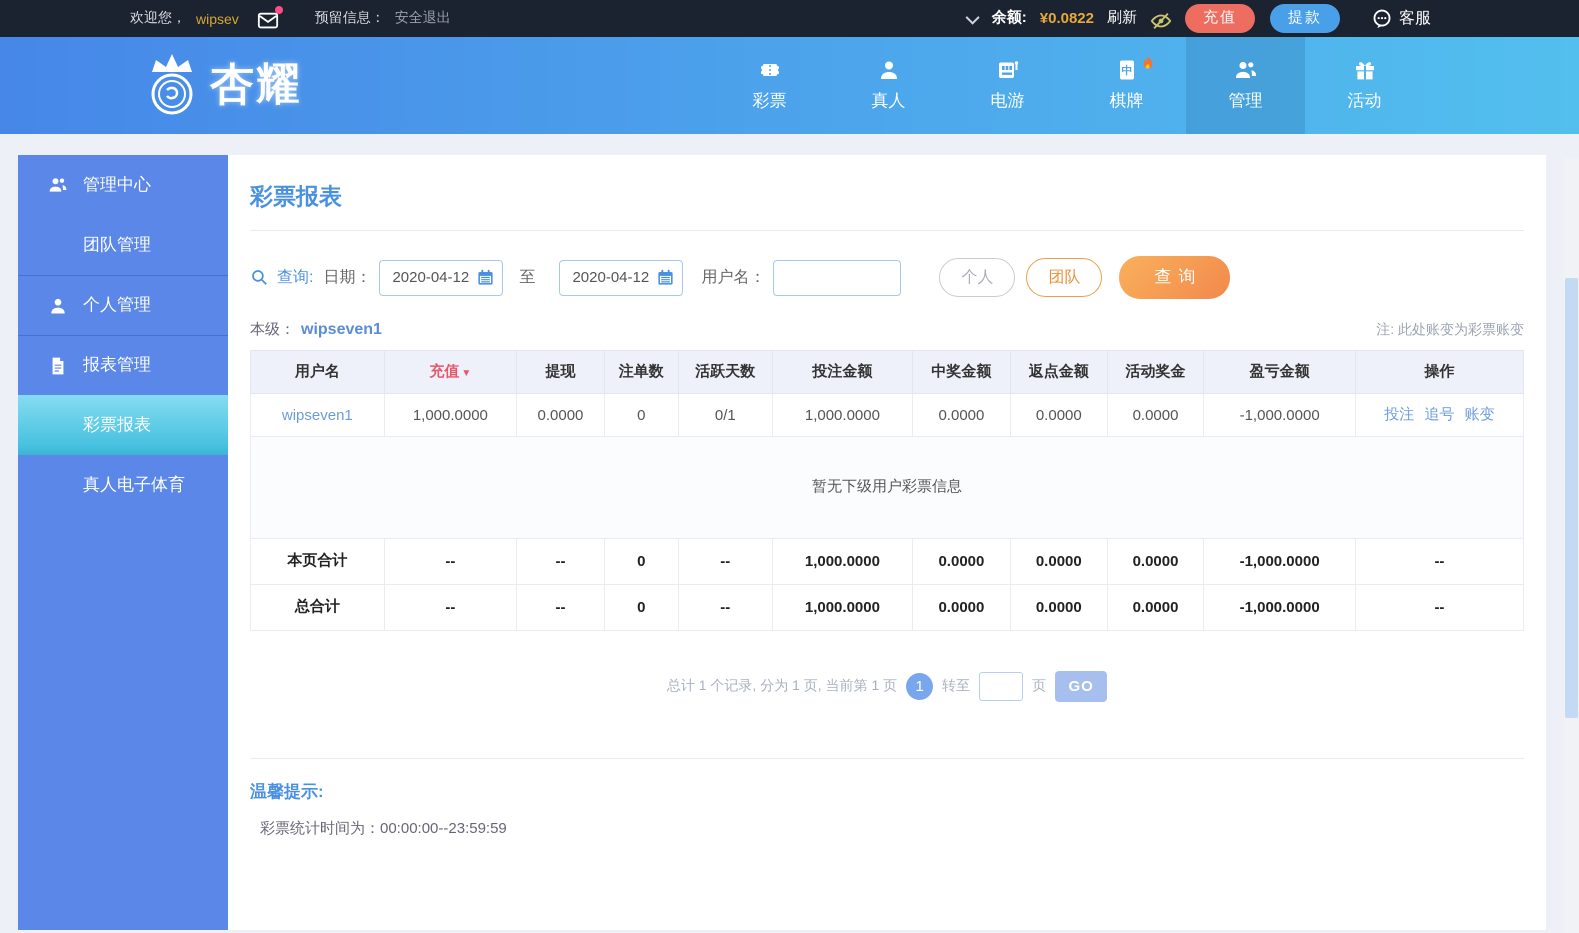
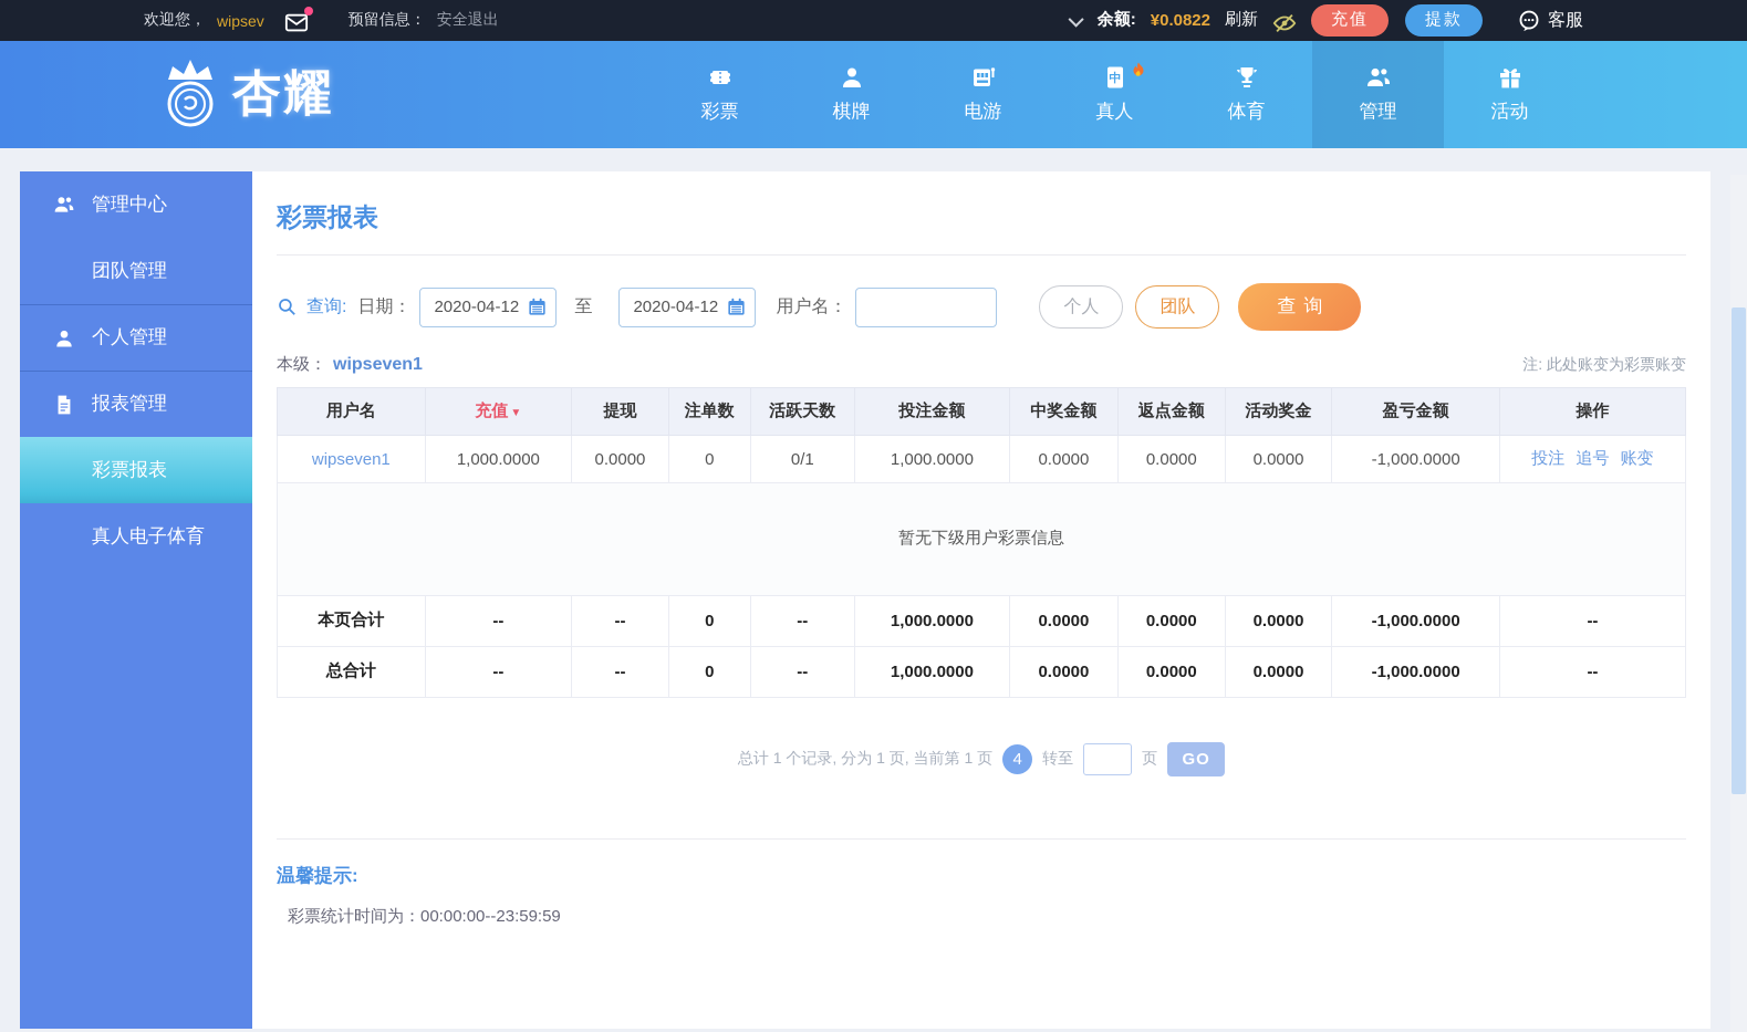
  欢迎您，
  wipsev
  预留信息：
  安全退出
  余额:
  ¥0.0822
  刷新
  充值
  提款
  客服
  杏耀
  彩票
- 真人
+ 棋牌
  电游
  中
- 棋牌
+ 真人
+ 体育
  管理
  活动
  管理中心
  团队管理
  个人管理
  报表管理
  彩票报表
  真人电子体育
  彩票报表
  查询:
  日期：
  2020-04-12
  至
  2020-04-12
  用户名：
  个人
  团队
  查询
  本级：
  wipseven1
  注: 此处账变为彩票账变
  用户名	充值 ▼	提现	注单数	活跃天数	投注金额	中奖金额	返点金额	活动奖金	盈亏金额	操作
  wipseven1	1,000.0000	0.0000	0	0/1	1,000.0000	0.0000	0.0000	0.0000	-1,000.0000	投注 追号 账变
  暂无下级用户彩票信息
  本页合计	--	--	0	--	1,000.0000	0.0000	0.0000	0.0000	-1,000.0000	--
  总合计	--	--	0	--	1,000.0000	0.0000	0.0000	0.0000	-1,000.0000	--
  总计 1 个记录, 分为 1 页, 当前第 1 页
- 1
+ 4
  转至
  页
  GO
  温馨提示:
  彩票统计时间为：00:00:00--23:59:59
